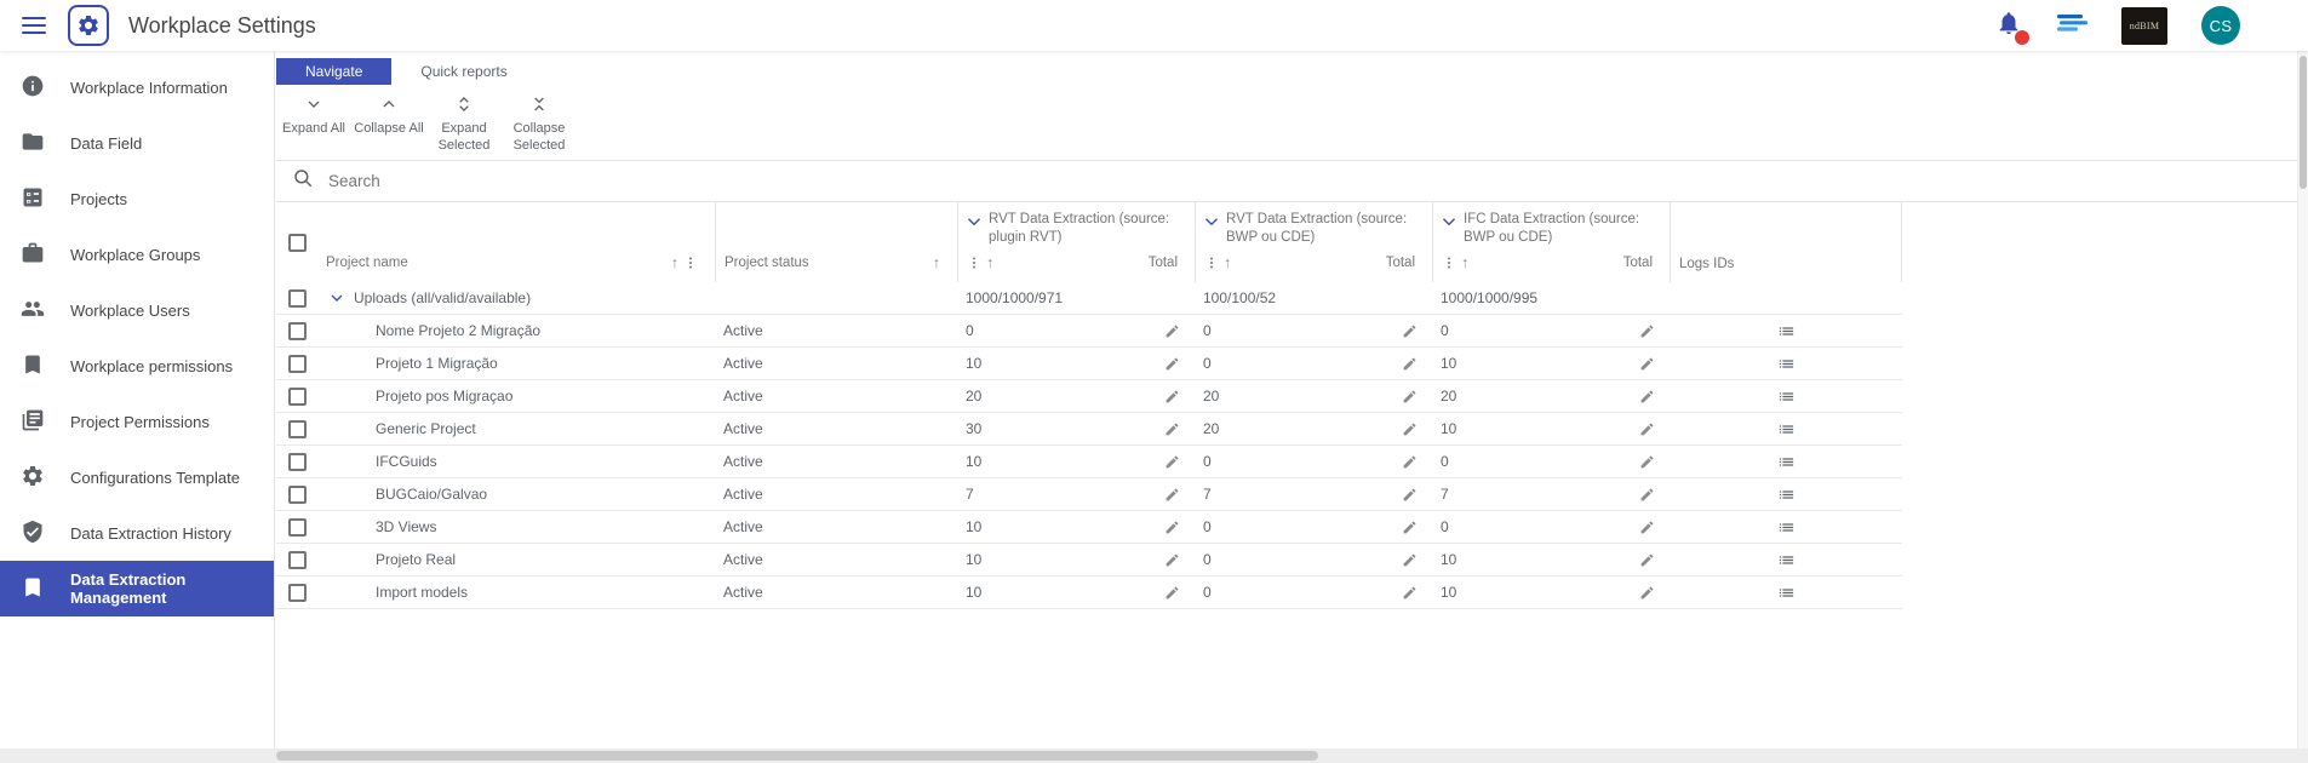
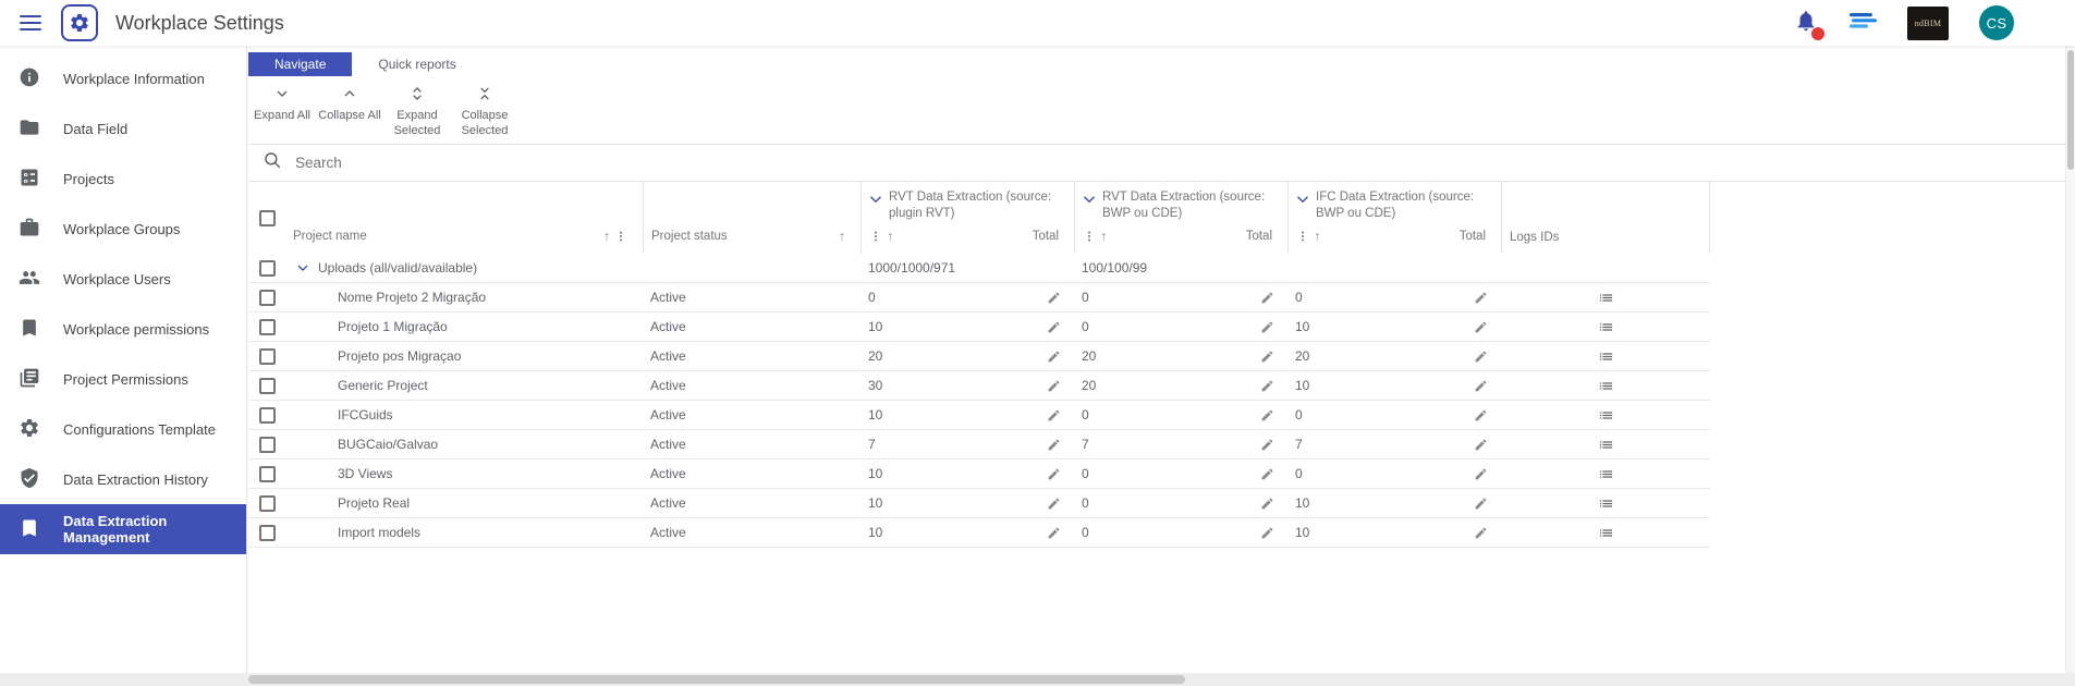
  Workplace Settings
  ndBIM
  CS
  Workplace Information
  Data Field
  Projects
  Workplace Groups
  Workplace Users
  Workplace permissions
  Project Permissions
  Configurations Template
  Data Extraction History
  Data Extraction Management
  Navigate
  Quick reports
  Expand All
  Collapse All
  Expand Selected
  Collapse Selected
  Search
  Project name
  ↑
  Project status
  ↑
  RVT Data Extraction (source: plugin RVT)
  ↑
  Total
  RVT Data Extraction (source: BWP ou CDE)
  ↑
  Total
  IFC Data Extraction (source: BWP ou CDE)
  ↑
  Total
  Logs IDs
  Uploads (all/valid/available)
  1000/1000/971
- 100/100/52
+ 100/100/99
- 1000/1000/995
  Nome Projeto 2 Migração
  Active
  0
  0
  0
  Projeto 1 Migração
  Active
  10
  0
  10
  Projeto pos Migraçao
  Active
  20
  20
  20
  Generic Project
  Active
  30
  20
  10
  IFCGuids
  Active
  10
  0
  0
  BUGCaio/Galvao
  Active
  7
  7
  7
  3D Views
  Active
  10
  0
  0
  Projeto Real
  Active
  10
  0
  10
  Import models
  Active
  10
  0
  10
